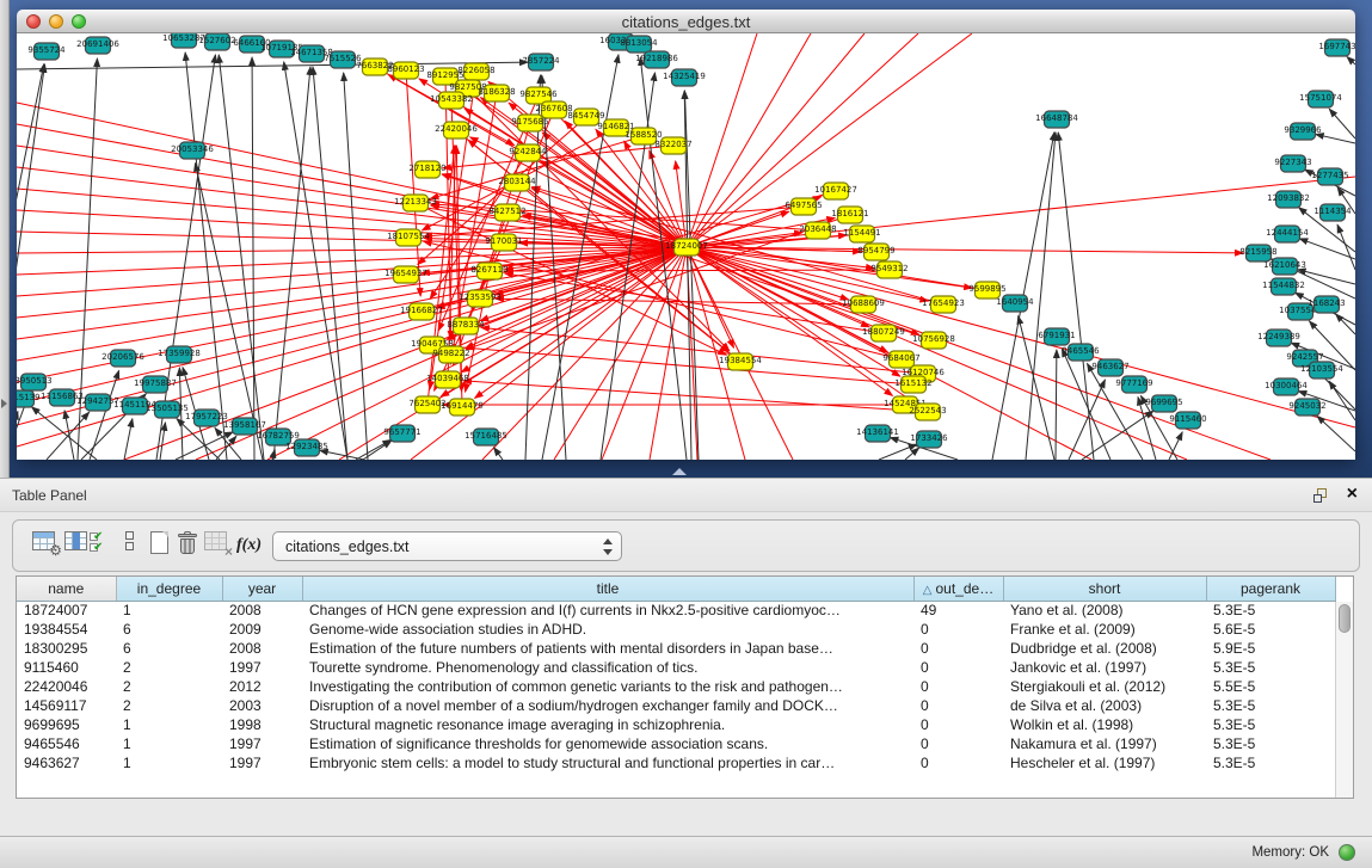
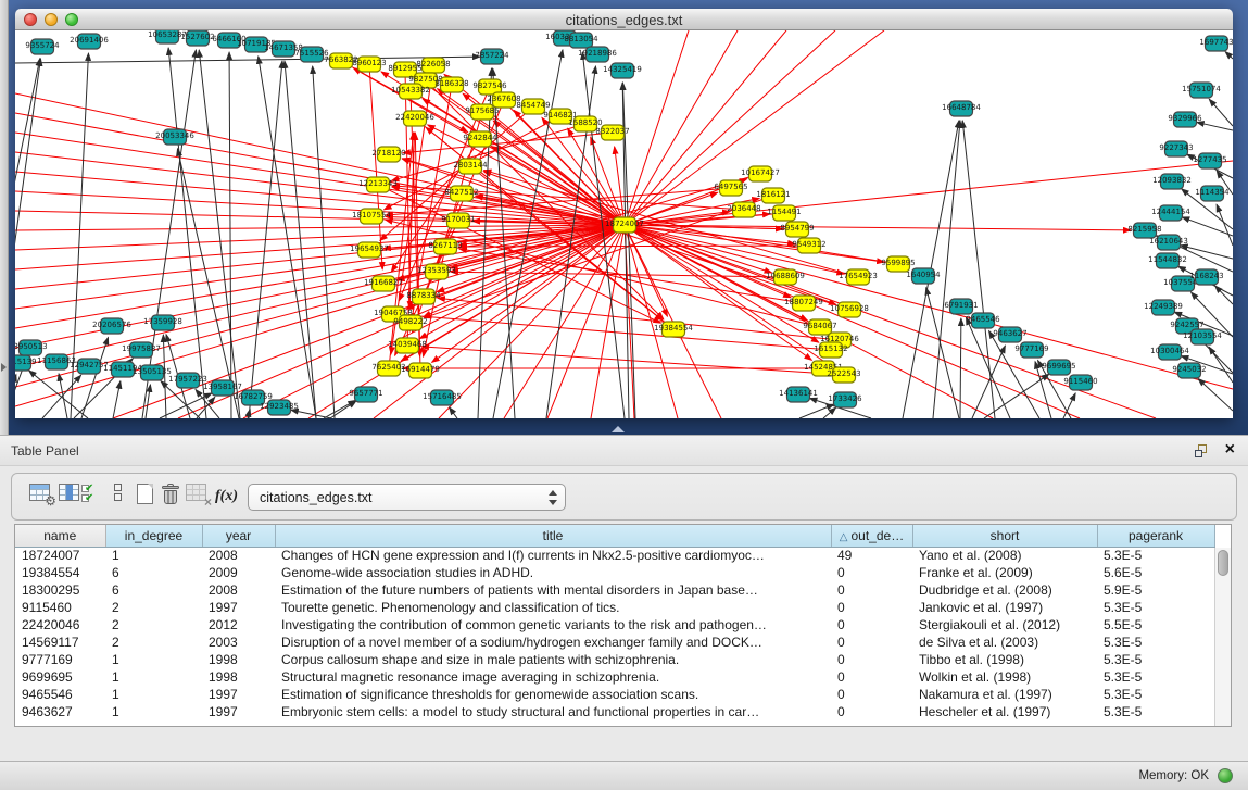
  citations_edges.txt
  9355724
  20691406
  10653287
  1527602
  6466160
  1071918
  14671358
  7515526
  7857224
  8813054
  19218986
  14325419
  20053346
  20206576
  17359928
  19975887
  11451194
  13505135
  12942757
  11156863
  15139
  8950513
  17957223
  13958167
  16782759
  12923485
  9657771
  15716485
  14136141
  1733426
  1640954
  16648784
  6791931
  9465546
  9463627
  9777169
  9699695
  9115460
  15751074
  9329966
  9227343
  12093832
  12444154
  8215958
  16210643
  11544832
  1037554
  12249389
  9242557
  10300464
  9245032
  1697743
  1277435
  1114354
  1168243
  12103554
  8960123
  8912955
  8226058
  982750
  10543382
  8186328
  9827546
  2367608
  9175685
  8454749
  9146821
  1588520
  8322037
  22420046
  9242844
  2718120
  2803144
  12213343
  8427512
  9170031
  18107554
  8267110
  19654937
  12353593
  19166827
  8878334
  19046758
  9498222
  14039468
  7625402
  16914479
  6497565
  2036448
  7663822
  19384554
  10688609
  18807249
  9684067
  16120746
  1615132
  145248
  2522543
  17654923
  10756928
  9599895
  10167427
  1816121
  1154491
  8954799
  9549312
  18724007
  Table Panel
  ×
  ⚙
  ✔
  ✔
  ×
  f(x)
  citations_edges.txt
  name	in_degree	year	title	△ out_de…	short	pagerank
  18724007	1	2008	Changes of HCN gene expression and I(f) currents in Nkx2.5-positive cardiomyoc…	49	Yano et al. (2008)	5.3E-5
  19384554	6	2009	Genome-wide association studies in ADHD.	0	Franke et al. (2009)	5.6E-5
  18300295	6	2008	Estimation of the future numbers of patients with mental disorders in Japan base…	0	Dudbridge et al. (2008)	5.9E-5
- 9115460	2	1997	Tourette syndrome. Phenomenology and classification of tics.	0	Jankovic et al. (1997)	5.3E-5
+ 9115460	2	1997	Tourette genetic. Phenomenology and classification of tics.	0	Jankovic et al. (1997)	5.3E-5
  22420046	2	2012	Investigating the contribution of common genetic variants to the risk and pathogen…	0	Stergiakouli et al. (2012)	5.5E-5
  14569117	2	2003	Disruption of a novel member of a sodium/hydrogen exchanger family and DOCK…	0	de Silva et al. (2003)	5.3E-5
+ 9777169	1	1998	Corpus callosum shape and size in male patients with schizophrenia.	0	Tibbo et al. (1998)	5.3E-5
  9699695	1	1998	Structural magnetic resonance image averaging in schizophrenia.	0	Wolkin et al. (1998)	5.3E-5
  9465546	1	1997	Estimation of significance thresholds for genomewide association scans.	0	Nakamura et al. (1997)	5.3E-5
  9463627	1	1997	Embryonic stem cells: a model to study structural and functional properties in car…	0	Hescheler et al. (1997)	5.3E-5
  Memory: OK
